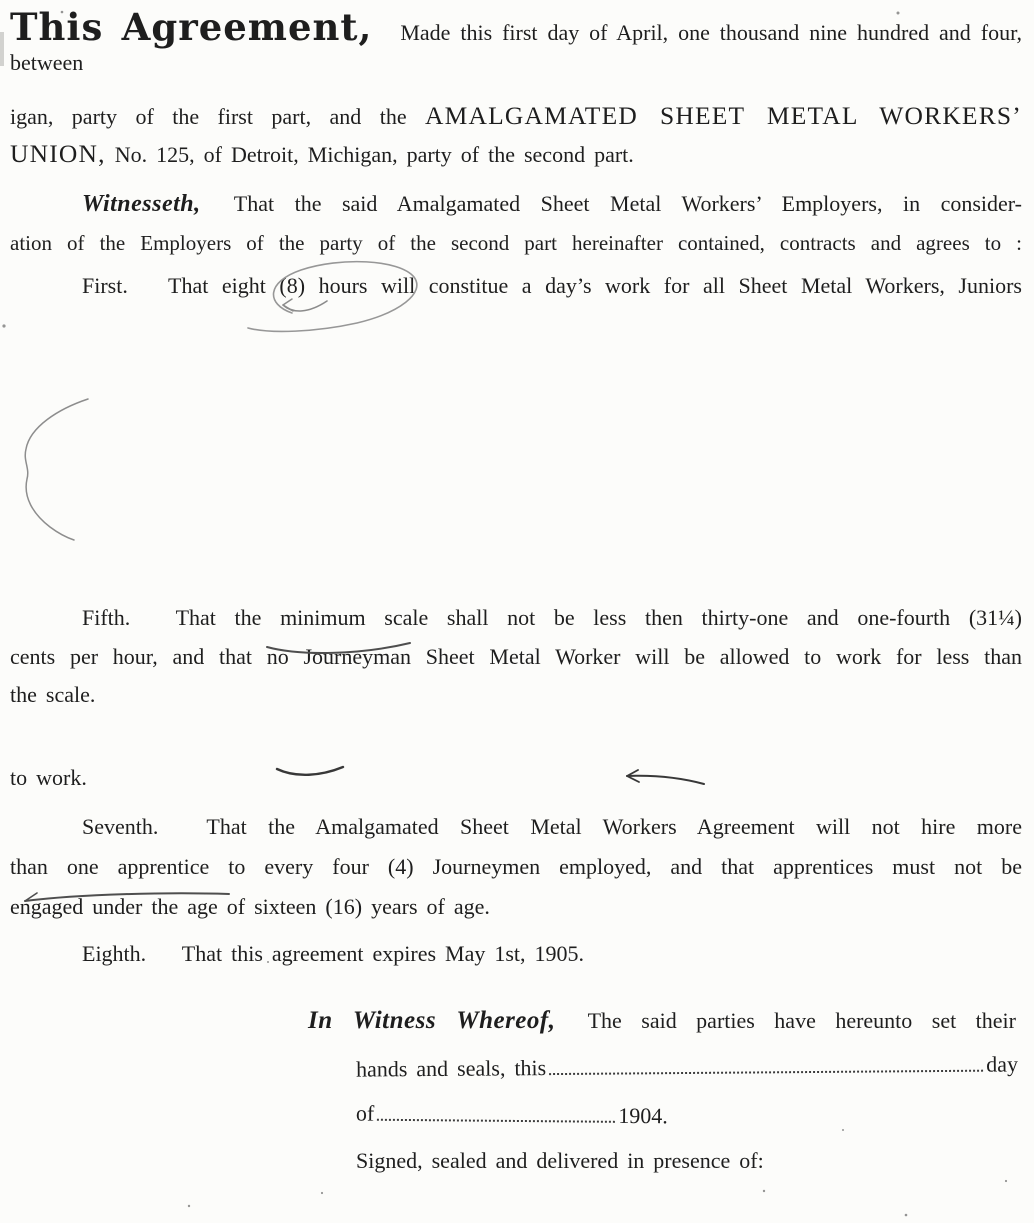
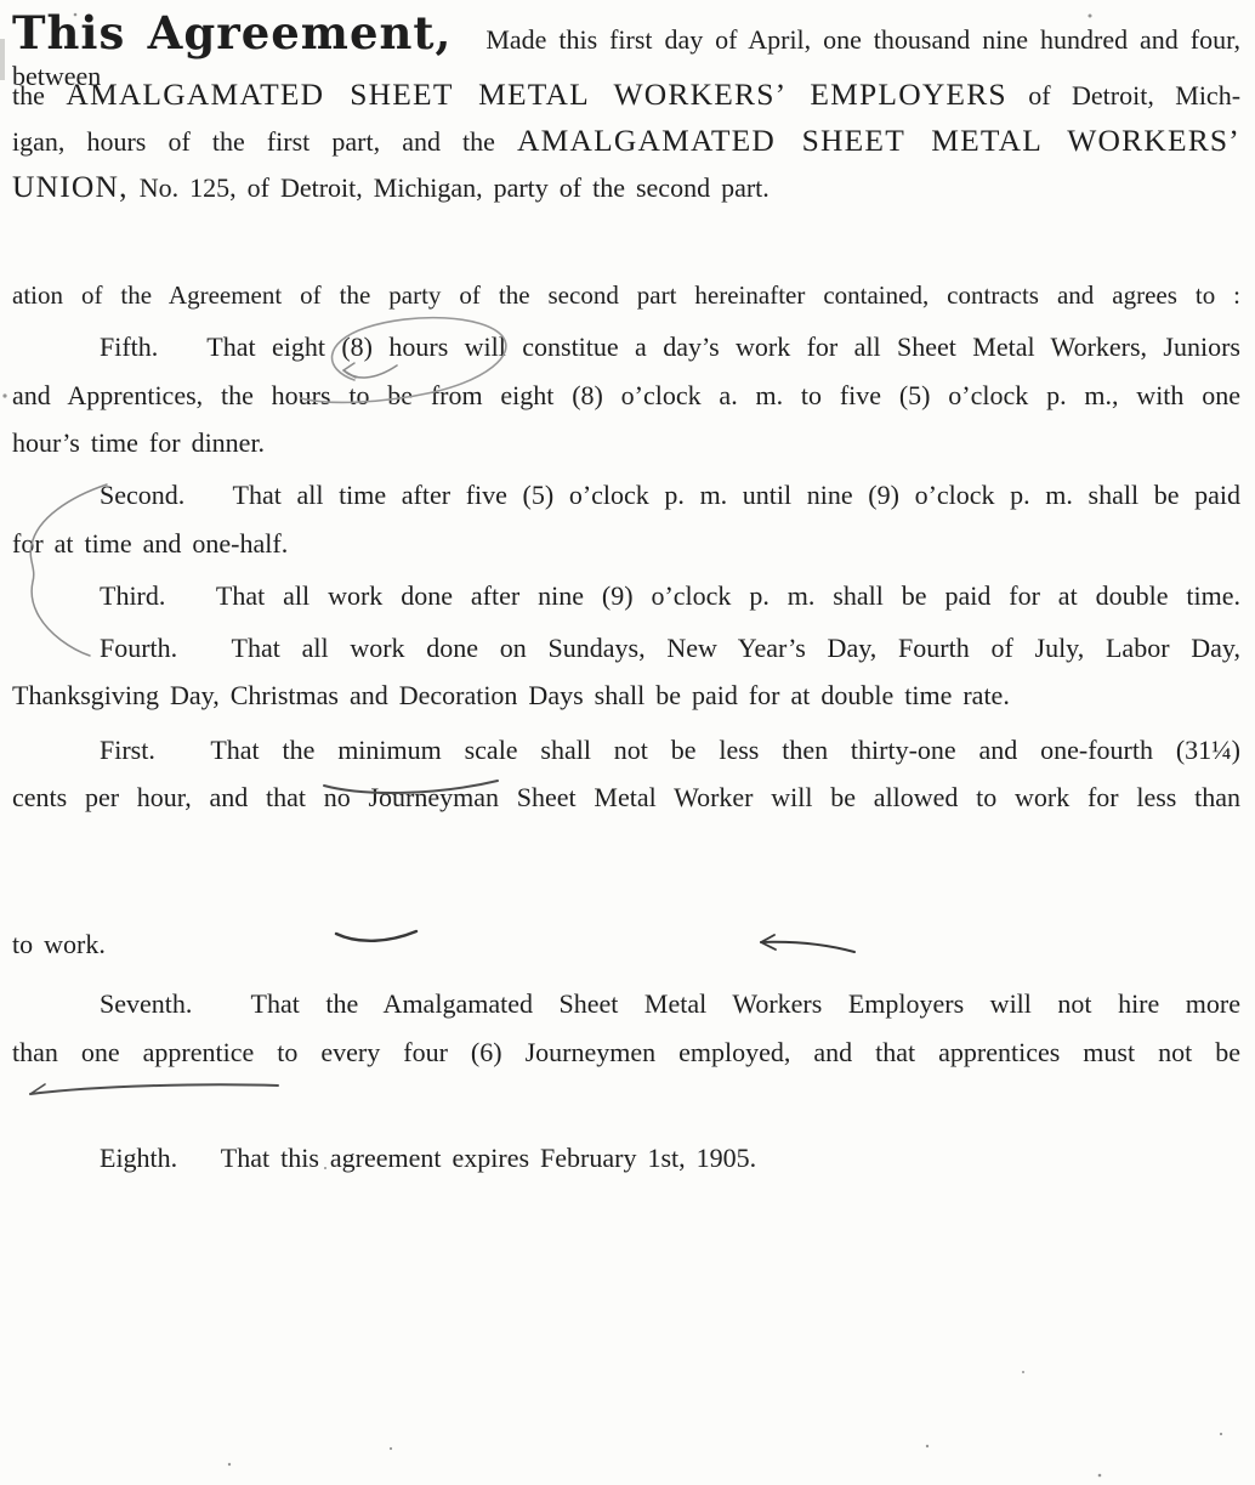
  This Agreement, Made this first day of April, one thousand nine hundred and four, between
+ the AMALGAMATED SHEET METAL WORKERS’ EMPLOYERS of Detroit, Mich-
- igan, party of the first part, and the AMALGAMATED SHEET METAL WORKERS’
+ igan, hours of the first part, and the AMALGAMATED SHEET METAL WORKERS’
  UNION, No. 125, of Detroit, Michigan, party of the second part.
- Witnesseth, That the said Amalgamated Sheet Metal Workers’ Employers, in consider-
- ation of the Employers of the party of the second part hereinafter contained, contracts and agrees to :
+ ation of the Agreement of the party of the second part hereinafter contained, contracts and agrees to :
- First. That eight (8) hours will constitue a day’s work for all Sheet Metal Workers, Juniors
+ Fifth. That eight (8) hours will constitue a day’s work for all Sheet Metal Workers, Juniors
+ and Apprentices, the hours to be from eight (8) o’clock a. m. to five (5) o’clock p. m., with one
+ hour’s time for dinner.
+ Second. That all time after five (5) o’clock p. m. until nine (9) o’clock p. m. shall be paid
+ for at time and one-half.
+ Third. That all work done after nine (9) o’clock p. m. shall be paid for at double time.
+ Fourth. That all work done on Sundays, New Year’s Day, Fourth of July, Labor Day,
+ Thanksgiving Day, Christmas and Decoration Days shall be paid for at double time rate.
- Fifth. That the minimum scale shall not be less then thirty-one and one-fourth (31¼)
+ First. That the minimum scale shall not be less then thirty-one and one-fourth (31¼)
  cents per hour, and that no Journeyman Sheet Metal Worker will be allowed to work for less than
- the scale.
  to work.
- Seventh. That the Amalgamated Sheet Metal Workers Agreement will not hire more
+ Seventh. That the Amalgamated Sheet Metal Workers Employers will not hire more
- than one apprentice to every four (4) Journeymen employed, and that apprentices must not be
+ than one apprentice to every four (6) Journeymen employed, and that apprentices must not be
- engaged under the age of sixteen (16) years of age.
- Eighth. That this agreement expires May 1st, 1905.
+ Eighth. That this agreement expires February 1st, 1905.
- In Witness Whereof, The said parties have hereunto set their
- hands and seals, this
- day
- of
- 1904.
- Signed, sealed and delivered in presence of:
